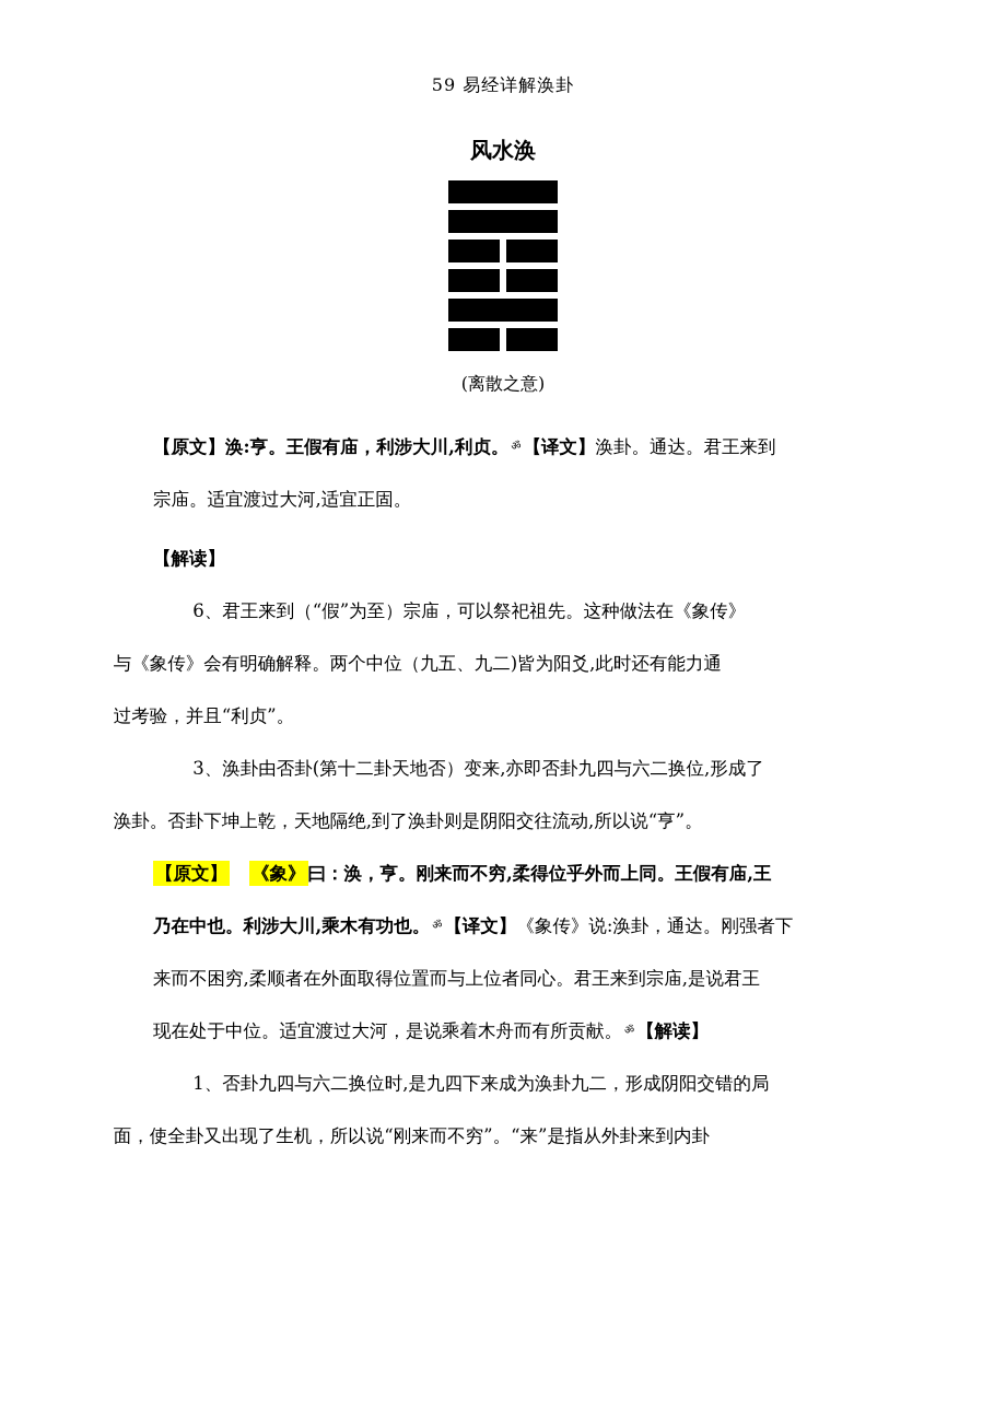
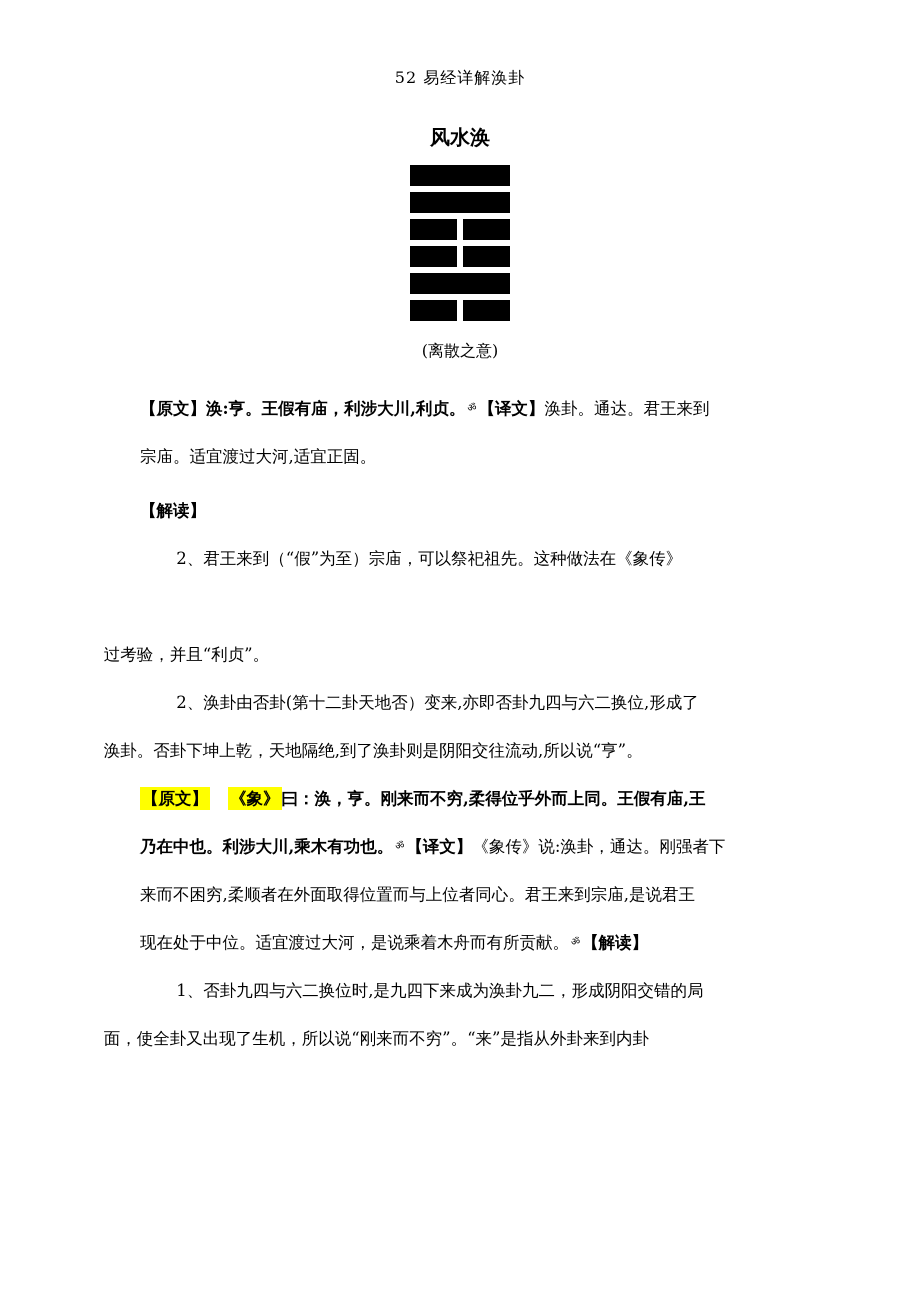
- 59 易经详解涣卦
+ 52 易经详解涣卦
  风水涣
  (离散之意)
  【原文】涣:亨。王假有庙，利涉大川,利贞。 ॐ 【译文】涣卦。通达。君王来到
  宗庙。适宜渡过大河,适宜正固。
  【解读】
- 6、君王来到（“假”为至）宗庙，可以祭祀祖先。这种做法在《象传》
+ 2、君王来到（“假”为至）宗庙，可以祭祀祖先。这种做法在《象传》
- 与《象传》会有明确解释。两个中位（九五、九二)皆为阳爻,此时还有能力通
  过考验，并且“利贞”。
- 3、涣卦由否卦(第十二卦天地否）变来,亦即否卦九四与六二换位,形成了
+ 2、涣卦由否卦(第十二卦天地否）变来,亦即否卦九四与六二换位,形成了
  涣卦。否卦下坤上乾，天地隔绝,到了涣卦则是阴阳交往流动,所以说“亨”。
  【原文】 《象》曰：涣，亨。刚来而不穷,柔得位乎外而上同。王假有庙,王
  乃在中也。利涉大川,乘木有功也。 ॐ 【译文】《象传》说:涣卦，通达。刚强者下
  来而不困穷,柔顺者在外面取得位置而与上位者同心。君王来到宗庙,是说君王
  现在处于中位。适宜渡过大河，是说乘着木舟而有所贡献。 ॐ 【解读】
  1、否卦九四与六二换位时,是九四下来成为涣卦九二，形成阴阳交错的局
  面，使全卦又出现了生机，所以说“刚来而不穷”。“来”是指从外卦来到内卦
